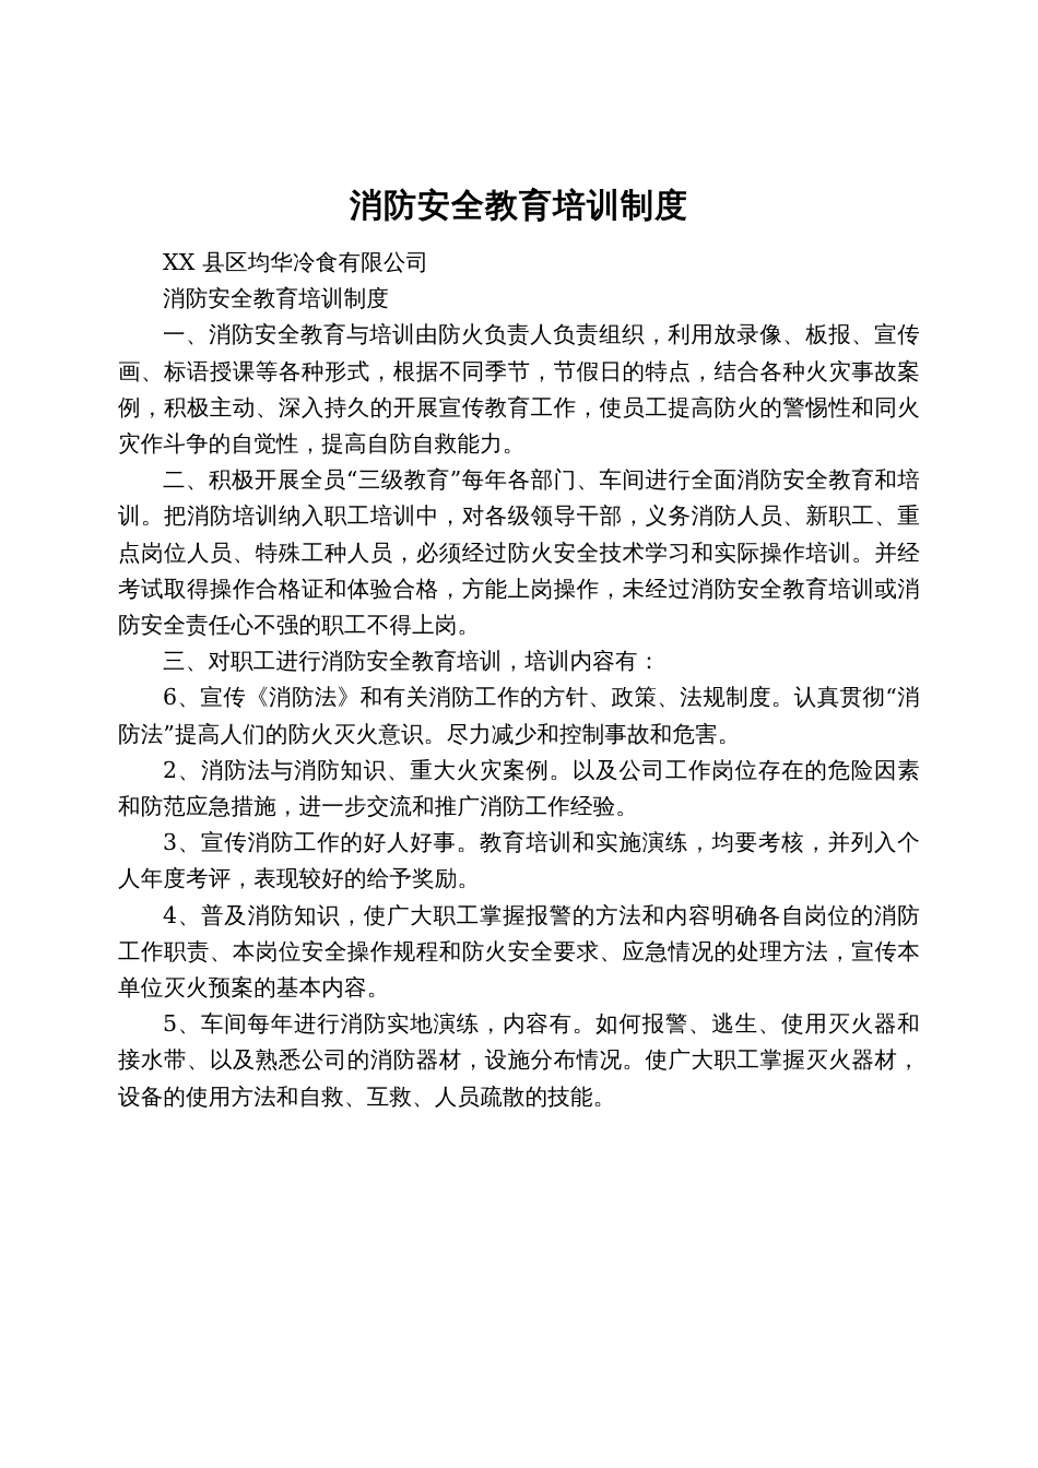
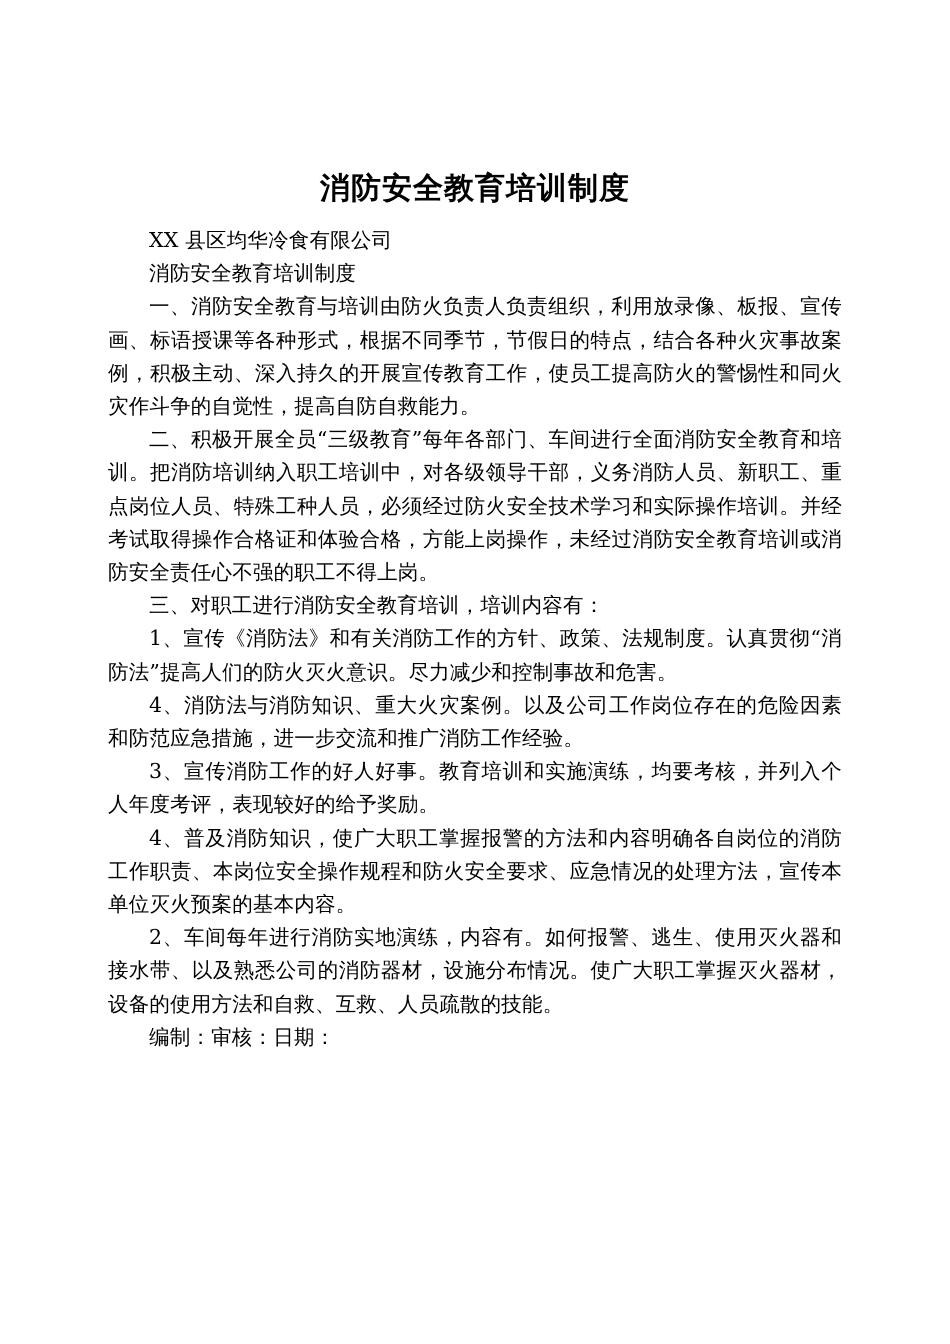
  消防安全教育培训制度
  XX 县区均华冷食有限公司
  消防安全教育培训制度
  一、消防安全教育与培训由防火负责人负责组织，利用放录像、板报、宣传画、标语授课等各种形式，根据不同季节，节假日的特点，结合各种火灾事故案例，积极主动、深入持久的开展宣传教育工作，使员工提高防火的警惕性和同火灾作斗争的自觉性，提高自防自救能力。
  二、积极开展全员“三级教育”每年各部门、车间进行全面消防安全教育和培训。把消防培训纳入职工培训中，对各级领导干部，义务消防人员、新职工、重点岗位人员、特殊工种人员，必须经过防火安全技术学习和实际操作培训。并经考试取得操作合格证和体验合格，方能上岗操作，未经过消防安全教育培训或消防安全责任心不强的职工不得上岗。
  三、对职工进行消防安全教育培训，培训内容有：
- 6、宣传《消防法》和有关消防工作的方针、政策、法规制度。认真贯彻“消防法”提高人们的防火灭火意识。尽力减少和控制事故和危害。
+ 1、宣传《消防法》和有关消防工作的方针、政策、法规制度。认真贯彻“消防法”提高人们的防火灭火意识。尽力减少和控制事故和危害。
- 2、消防法与消防知识、重大火灾案例。以及公司工作岗位存在的危险因素和防范应急措施，进一步交流和推广消防工作经验。
+ 4、消防法与消防知识、重大火灾案例。以及公司工作岗位存在的危险因素和防范应急措施，进一步交流和推广消防工作经验。
  3、宣传消防工作的好人好事。教育培训和实施演练，均要考核，并列入个人年度考评，表现较好的给予奖励。
  4、普及消防知识，使广大职工掌握报警的方法和内容明确各自岗位的消防工作职责、本岗位安全操作规程和防火安全要求、应急情况的处理方法，宣传本单位灭火预案的基本内容。
- 5、车间每年进行消防实地演练，内容有。如何报警、逃生、使用灭火器和接水带、以及熟悉公司的消防器材，设施分布情况。使广大职工掌握灭火器材，设备的使用方法和自救、互救、人员疏散的技能。
+ 2、车间每年进行消防实地演练，内容有。如何报警、逃生、使用灭火器和接水带、以及熟悉公司的消防器材，设施分布情况。使广大职工掌握灭火器材，设备的使用方法和自救、互救、人员疏散的技能。
+ 编制：审核：日期：
